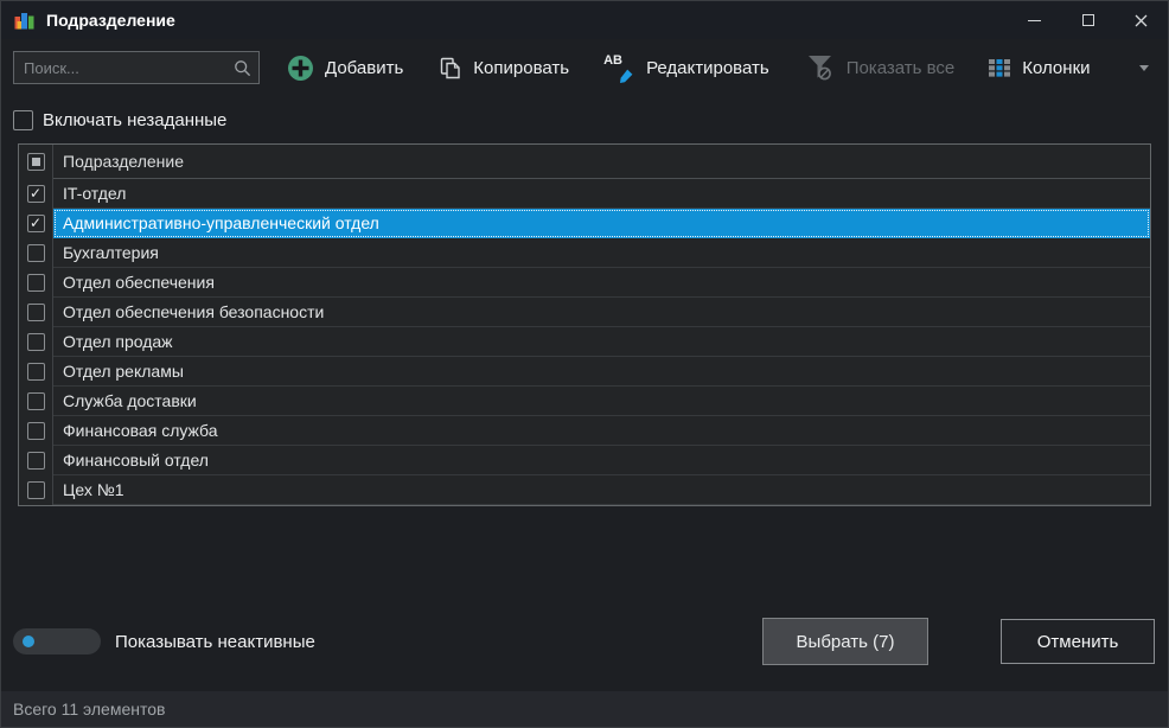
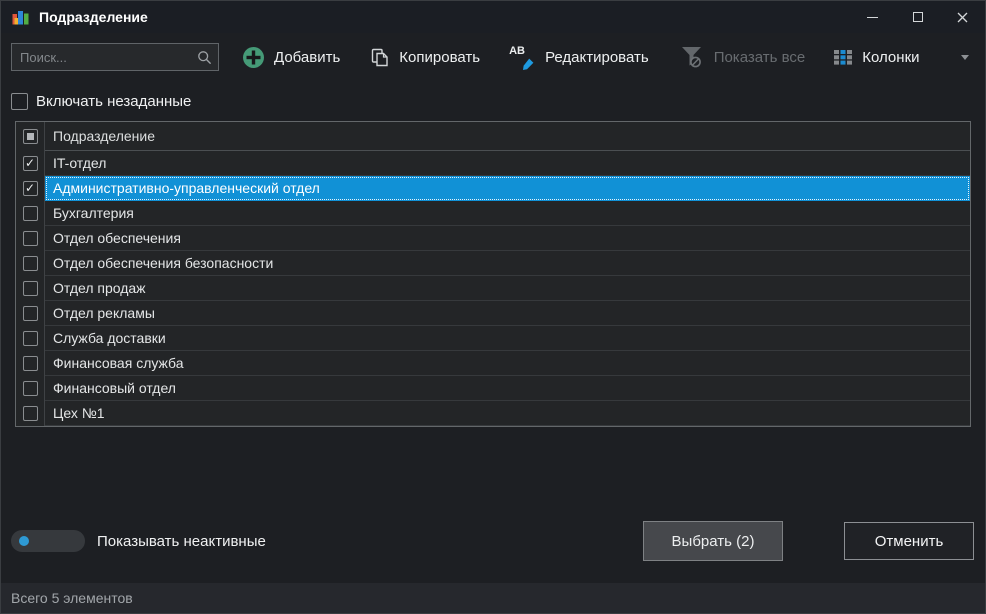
  Подразделение
  Поиск...
  Добавить
  Копировать
  AB
  Редактировать
  Показать все
  Колонки
  Включать незаданные
  Подразделение
  IT-отдел
  Административно-управленческий отдел
  Бухгалтерия
  Отдел обеспечения
  Отдел обеспечения безопасности
  Отдел продаж
  Отдел рекламы
  Служба доставки
  Финансовая служба
  Финансовый отдел
  Цех №1
  Показывать неактивные
- Выбрать (7)
+ Выбрать (2)
  Отменить
- Всего 11 элементов
+ Всего 5 элементов
